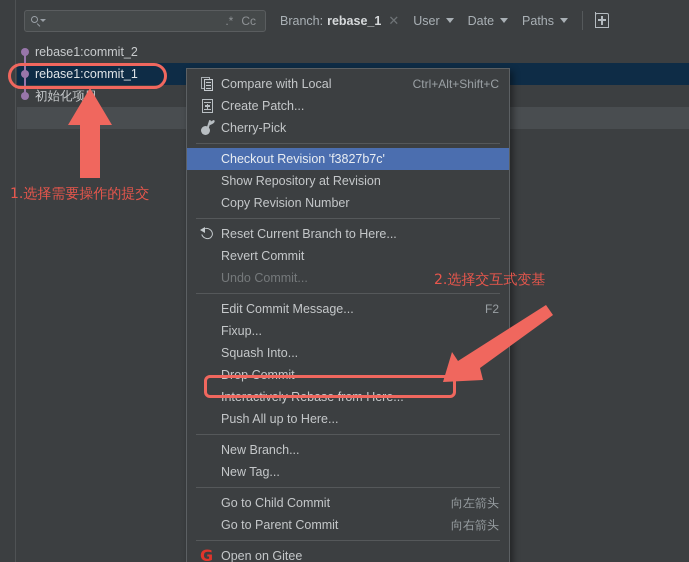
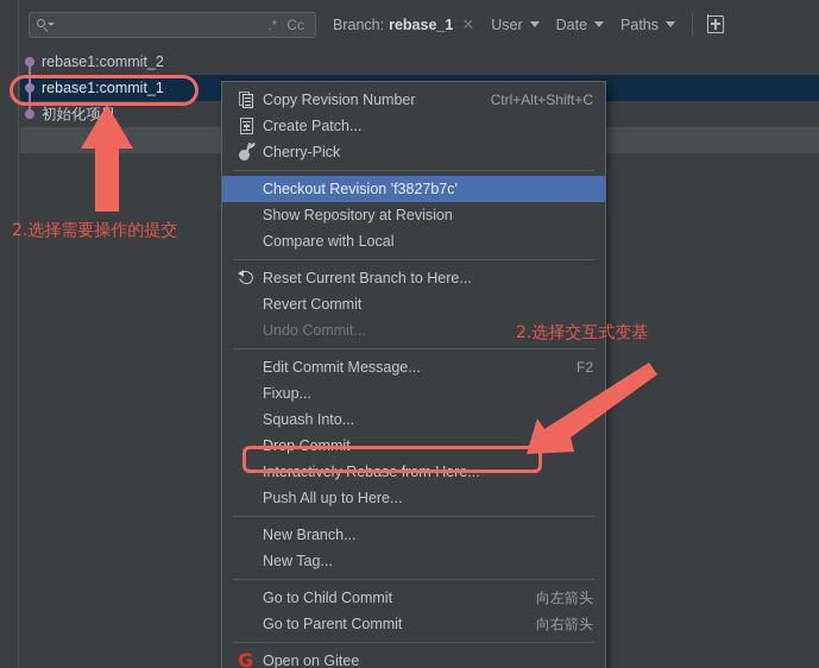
  .*
  Cc
  Branch:
  rebase_1
  ✕
  User
  Date
  Paths
  rebase1:commit_2
  rebase1:commit_1
  初始化项
- Compare with Local
+ Copy Revision Number
  Ctrl+Alt+Shift+C
  Create Patch...
  Cherry-Pick
  Checkout Revision 'f3827b7c'
  Show Repository at Revision
- Copy Revision Number
+ Compare with Local
  Reset Current Branch to Here...
  Revert Commit
  Undo Commit...
  Edit Commit Message...
  F2
  Fixup...
  Squash Into...
  Drop Commit
  Interactively Rebase from Here...
  Push All up to Here...
  New Branch...
  New Tag...
  Go to Child Commit
  向左箭头
  Go to Parent Commit
  向右箭头
  G
  Open on Gitee
- 1.选择需要操作的提交
+ 2.选择需要操作的提交
  2.选择交互式变基
